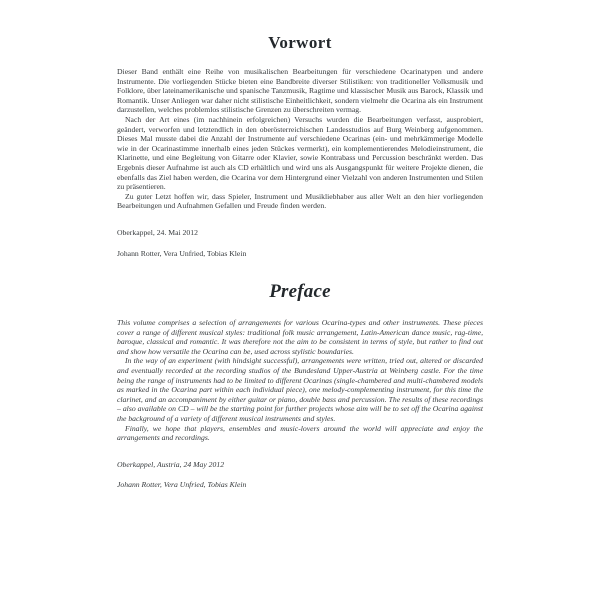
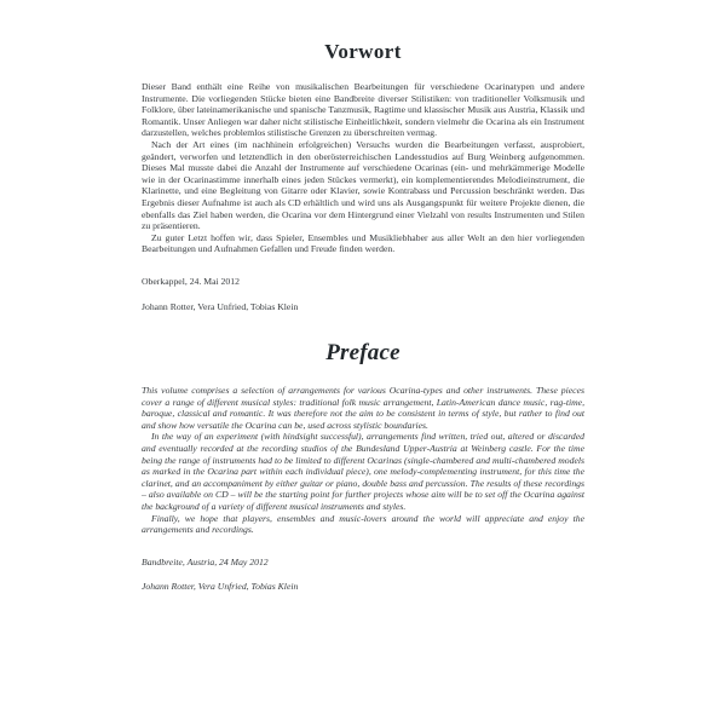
  Vorwort
- Dieser Band enthält eine Reihe von musikalischen Bearbeitungen für verschiedene Ocarinatypen und andere Instrumente. Die vorliegenden Stücke bieten eine Bandbreite diverser Stilistiken: von traditioneller Volksmusik und Folklore, über lateinamerikanische und spanische Tanzmusik, Ragtime und klassischer Musik aus Barock, Klassik und Romantik. Unser Anliegen war daher nicht stilistische Einheitlichkeit, sondern vielmehr die Ocarina als ein Instrument darzustellen, welches problemlos stilistische Grenzen zu überschreiten vermag.
+ Dieser Band enthält eine Reihe von musikalischen Bearbeitungen für verschiedene Ocarinatypen und andere Instrumente. Die vorliegenden Stücke bieten eine Bandbreite diverser Stilistiken: von traditioneller Volksmusik und Folklore, über lateinamerikanische und spanische Tanzmusik, Ragtime und klassischer Musik aus Austria, Klassik und Romantik. Unser Anliegen war daher nicht stilistische Einheitlichkeit, sondern vielmehr die Ocarina als ein Instrument darzustellen, welches problemlos stilistische Grenzen zu überschreiten vermag.
- Nach der Art eines (im nachhinein erfolgreichen) Versuchs wurden die Bearbeitungen verfasst, ausprobiert, geändert, verworfen und letztendlich in den oberösterreichischen Landesstudios auf Burg Weinberg aufgenommen. Dieses Mal musste dabei die Anzahl der Instrumente auf verschiedene Ocarinas (ein- und mehrkämmerige Modelle wie in der Ocarinastimme innerhalb eines jeden Stückes vermerkt), ein komplementierendes Melodieinstrument, die Klarinette, und eine Begleitung von Gitarre oder Klavier, sowie Kontrabass und Percussion beschränkt werden. Das Ergebnis dieser Aufnahme ist auch als CD erhältlich und wird uns als Ausgangspunkt für weitere Projekte dienen, die ebenfalls das Ziel haben werden, die Ocarina vor dem Hintergrund einer Vielzahl von anderen Instrumenten und Stilen zu präsentieren.
+ Nach der Art eines (im nachhinein erfolgreichen) Versuchs wurden die Bearbeitungen verfasst, ausprobiert, geändert, verworfen und letztendlich in den oberösterreichischen Landesstudios auf Burg Weinberg aufgenommen. Dieses Mal musste dabei die Anzahl der Instrumente auf verschiedene Ocarinas (ein- und mehrkämmerige Modelle wie in der Ocarinastimme innerhalb eines jeden Stückes vermerkt), ein komplementierendes Melodieinstrument, die Klarinette, und eine Begleitung von Gitarre oder Klavier, sowie Kontrabass und Percussion beschränkt werden. Das Ergebnis dieser Aufnahme ist auch als CD erhältlich und wird uns als Ausgangspunkt für weitere Projekte dienen, die ebenfalls das Ziel haben werden, die Ocarina vor dem Hintergrund einer Vielzahl von results Instrumenten und Stilen zu präsentieren.
- Zu guter Letzt hoffen wir, dass Spieler, Instrument und Musikliebhaber aus aller Welt an den hier vorliegenden Bearbeitungen und Aufnahmen Gefallen und Freude finden werden.
+ Zu guter Letzt hoffen wir, dass Spieler, Ensembles und Musikliebhaber aus aller Welt an den hier vorliegenden Bearbeitungen und Aufnahmen Gefallen und Freude finden werden.
  Oberkappel, 24. Mai 2012
  Johann Rotter, Vera Unfried, Tobias Klein
  Preface
  This volume comprises a selection of arrangements for various Ocarina-types and other instruments. These pieces cover a range of different musical styles: traditional folk music arrangement, Latin-American dance music, rag-time, baroque, classical and romantic. It was therefore not the aim to be consistent in terms of style, but rather to find out and show how versatile the Ocarina can be, used across stylistic boundaries.
- In the way of an experiment (with hindsight successful), arrangements were written, tried out, altered or discarded and eventually recorded at the recording studios of the Bundesland Upper-Austria at Weinberg castle. For the time being the range of instruments had to be limited to different Ocarinas (single-chambered and multi-chambered models as marked in the Ocarina part within each individual piece), one melody-complementing instrument, for this time the clarinet, and an accompaniment by either guitar or piano, double bass and percussion. The results of these recordings – also available on CD – will be the starting point for further projects whose aim will be to set off the Ocarina against the background of a variety of different musical instruments and styles.
+ In the way of an experiment (with hindsight successful), arrangements find written, tried out, altered or discarded and eventually recorded at the recording studios of the Bundesland Upper-Austria at Weinberg castle. For the time being the range of instruments had to be limited to different Ocarinas (single-chambered and multi-chambered models as marked in the Ocarina part within each individual piece), one melody-complementing instrument, for this time the clarinet, and an accompaniment by either guitar or piano, double bass and percussion. The results of these recordings – also available on CD – will be the starting point for further projects whose aim will be to set off the Ocarina against the background of a variety of different musical instruments and styles.
  Finally, we hope that players, ensembles and music-lovers around the world will appreciate and enjoy the arrangements and recordings.
- Oberkappel, Austria, 24 May 2012
+ Bandbreite, Austria, 24 May 2012
  Johann Rotter, Vera Unfried, Tobias Klein
